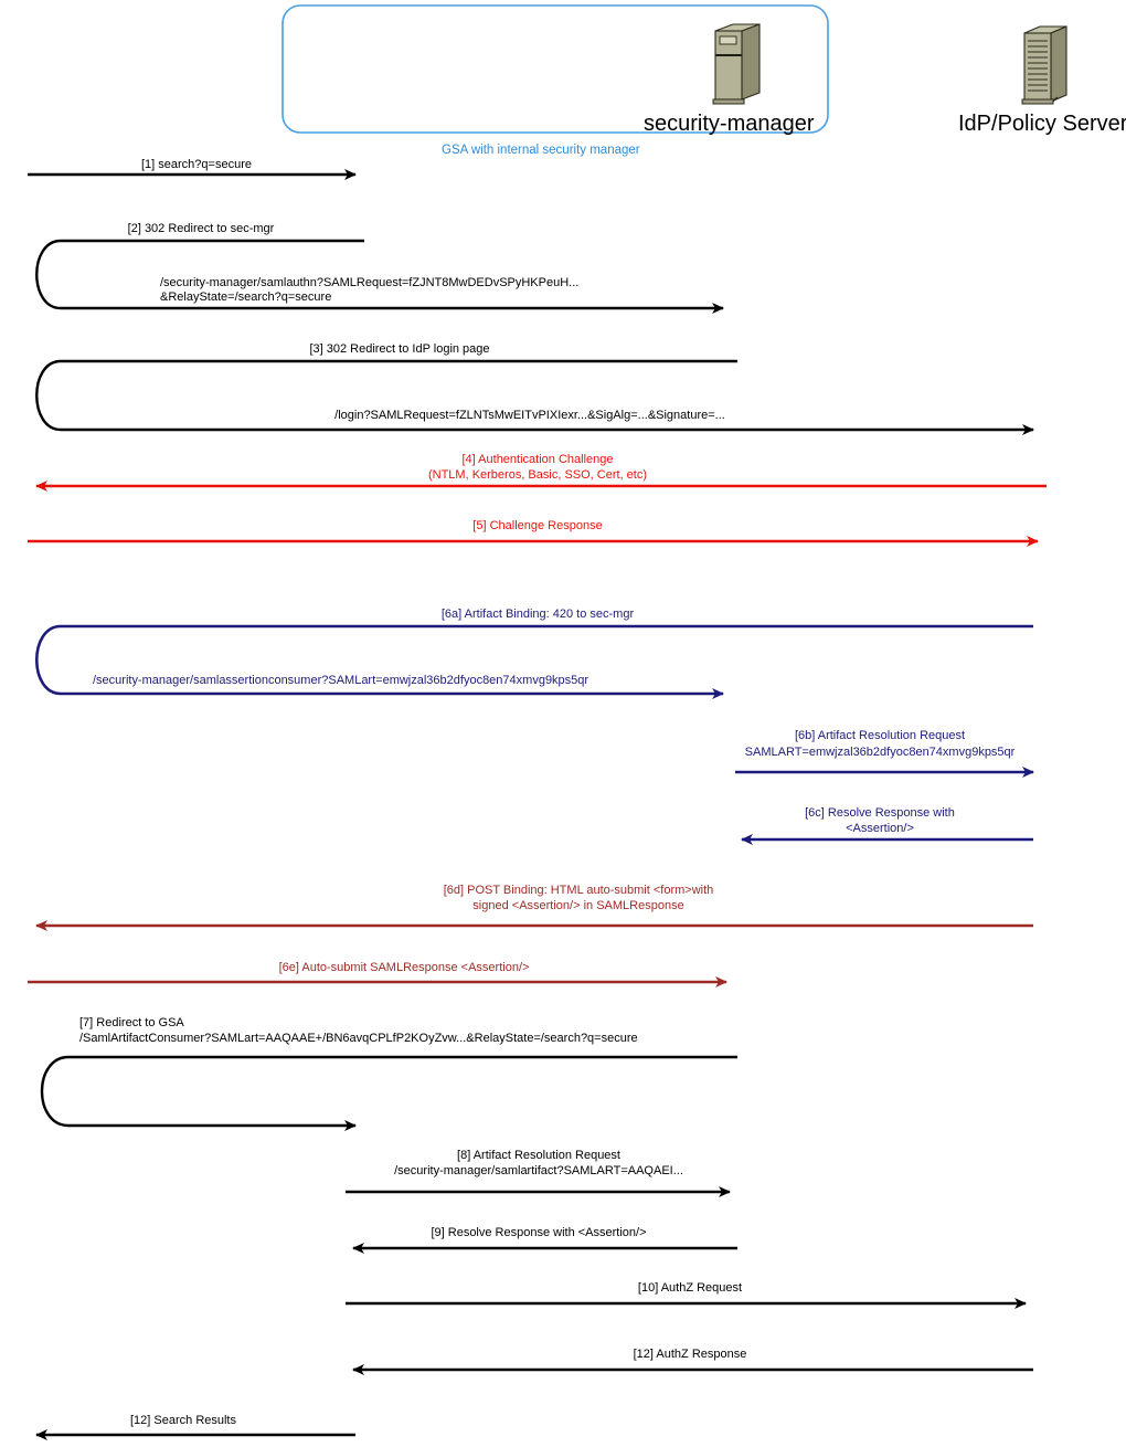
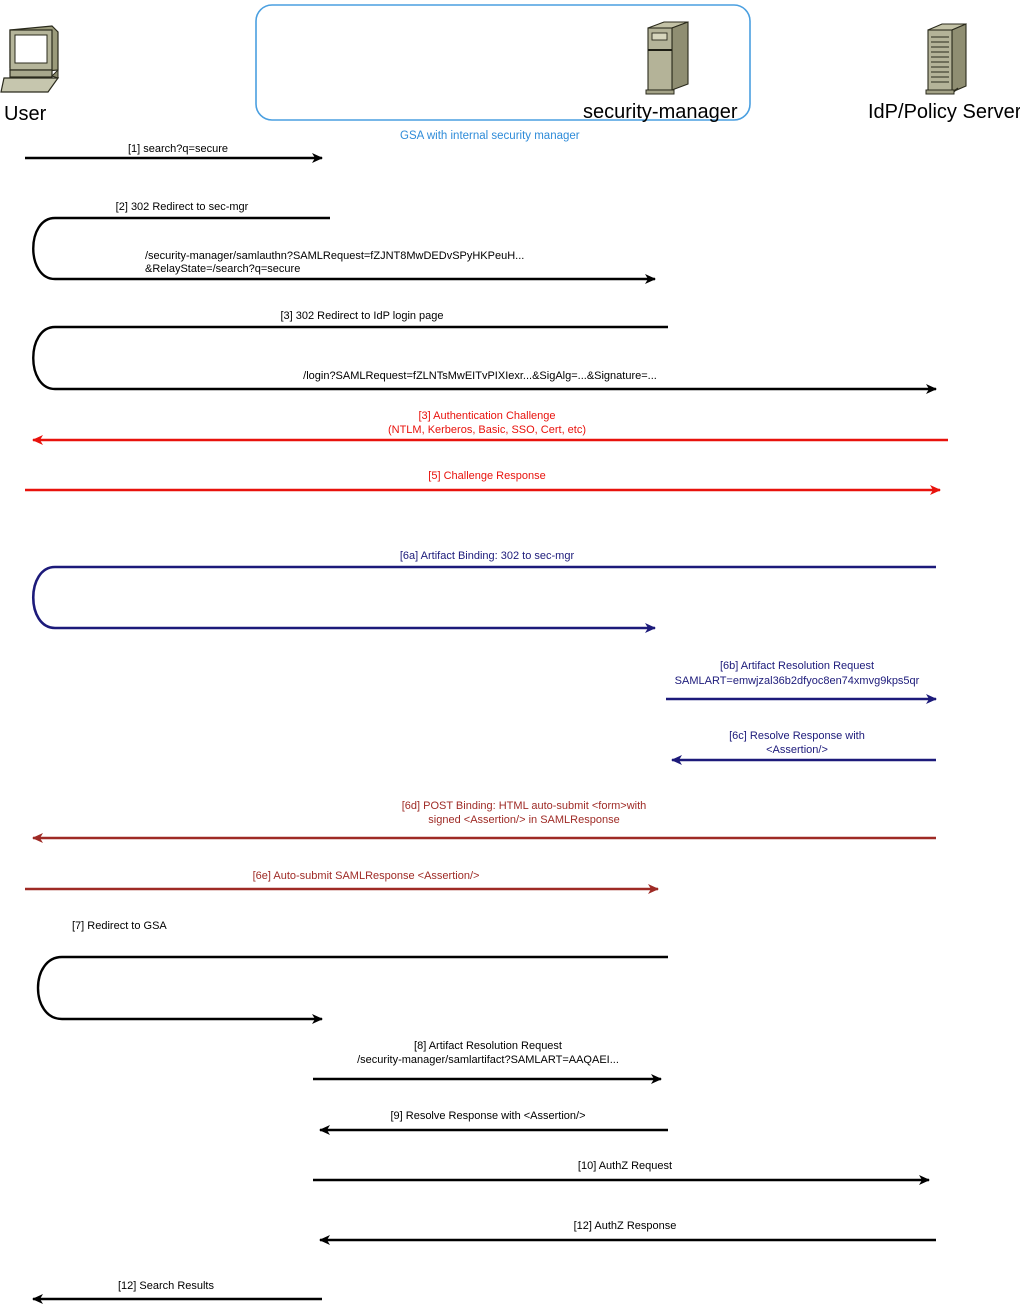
+ User
  security-manager
  IdP/Policy Server
  GSA with internal security manager
  [1] search?q=secure
  [2] 302 Redirect to sec-mgr
  /security-manager/samlauthn?SAMLRequest=fZJNT8MwDEDvSPyHKPeuH...
  &RelayState=/search?q=secure
  [3] 302 Redirect to IdP login page
  /login?SAMLRequest=fZLNTsMwEITvPIXIexr...&SigAlg=...&Signature=...
- [4] Authentication Challenge
+ [3] Authentication Challenge
  (NTLM, Kerberos, Basic, SSO, Cert, etc)
  [5] Challenge Response
- [6a] Artifact Binding: 420 to sec-mgr
+ [6a] Artifact Binding: 302 to sec-mgr
- /security-manager/samlassertionconsumer?SAMLart=emwjzal36b2dfyoc8en74xmvg9kps5qr
  [6b] Artifact Resolution Request
  SAMLART=emwjzal36b2dfyoc8en74xmvg9kps5qr
  [6c] Resolve Response with
  <Assertion/>
  [6d] POST Binding: HTML auto-submit <form>with
  signed <Assertion/> in SAMLResponse
  [6e] Auto-submit SAMLResponse <Assertion/>
  [7] Redirect to GSA
- /SamlArtifactConsumer?SAMLart=AAQAAE+/BN6avqCPLfP2KOyZvw...&RelayState=/search?q=secure
  [8] Artifact Resolution Request
  /security-manager/samlartifact?SAMLART=AAQAEI...
  [9] Resolve Response with <Assertion/>
  [10] AuthZ Request
  [12] AuthZ Response
  [12] Search Results
